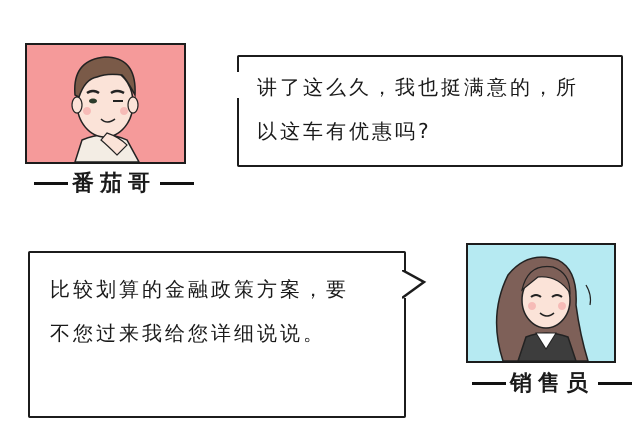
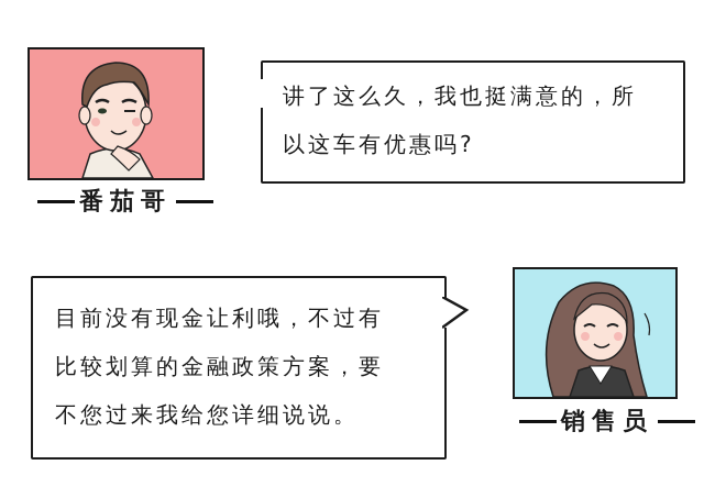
  番茄哥
  讲了这么久，我也挺满意的，所
  以这车有优惠吗?
+ 目前没有现金让利哦，不过有
  比较划算的金融政策方案，要
  不您过来我给您详细说说。
  销售员
